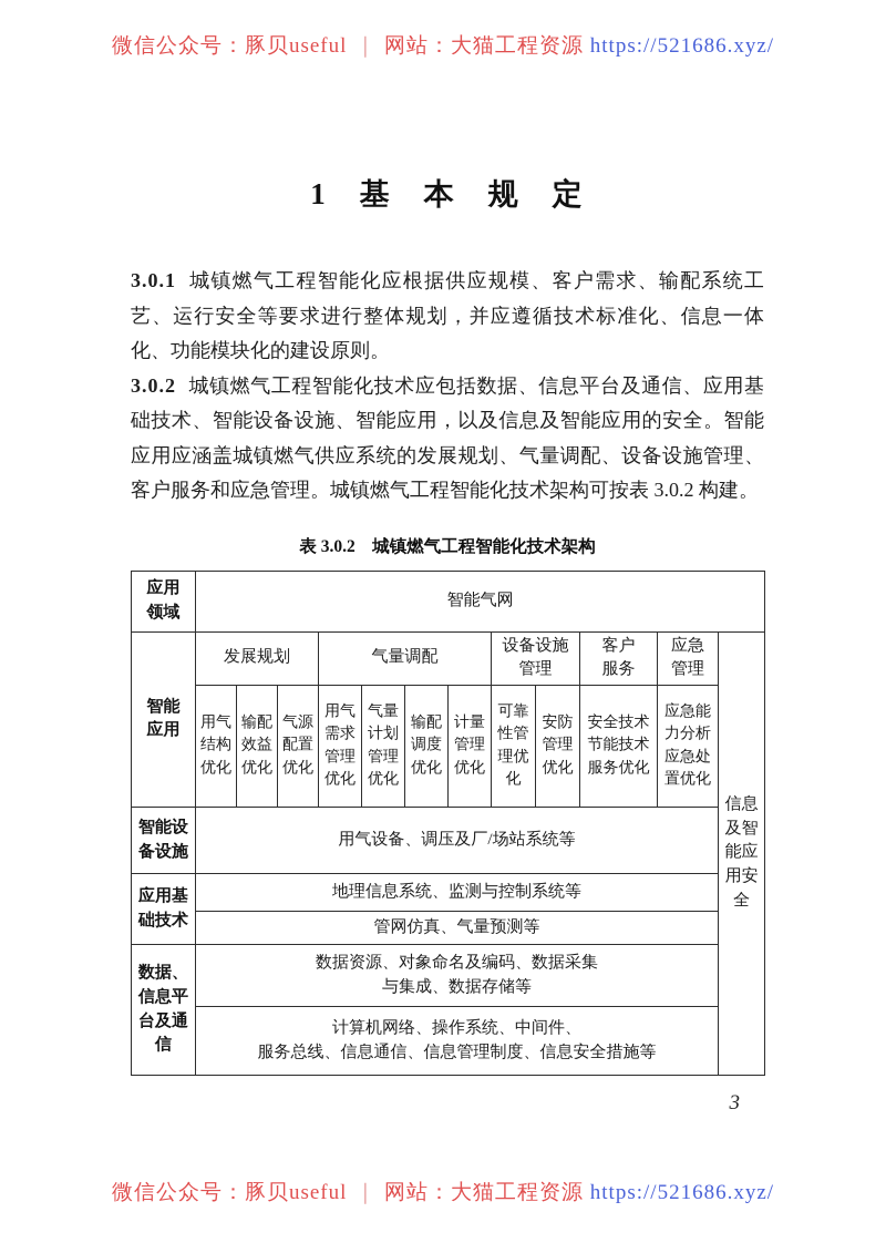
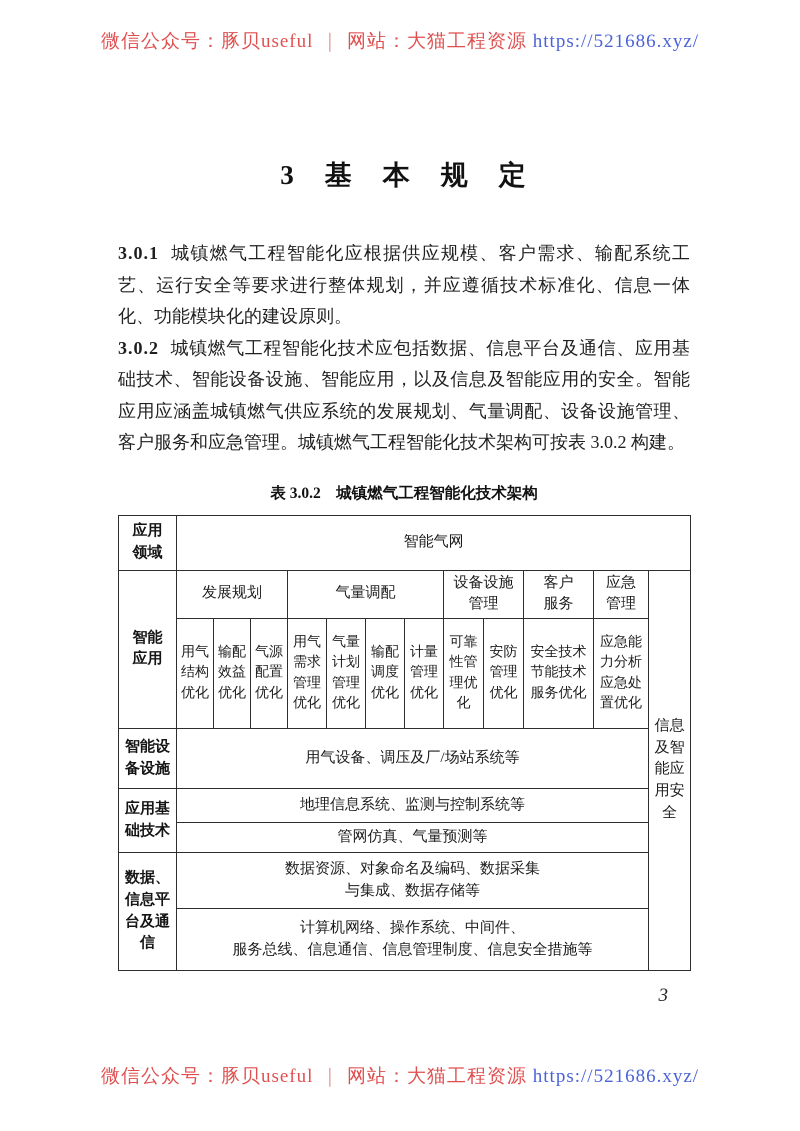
  微信公众号：豚贝useful ｜ 网站：大猫工程资源 https://521686.xyz/
- 1 基 本 规 定
+ 3 基 本 规 定
  3.0.1 城镇燃气工程智能化应根据供应规模、客户需求、输配系统工艺、运行安全等要求进行整体规划，并应遵循技术标准化、信息一体化、功能模块化的建设原则。
  3.0.2 城镇燃气工程智能化技术应包括数据、信息平台及通信、应用基础技术、智能设备设施、智能应用，以及信息及智能应用的安全。智能应用应涵盖城镇燃气供应系统的发展规划、气量调配、设备设施管理、客户服务和应急管理。城镇燃气工程智能化技术架构可按表 3.0.2 构建。
  表 3.0.2 城镇燃气工程智能化技术架构
  应用领域	智能气网
  智能应用	发展规划	气量调配	设备设施管理	客户服务	应急管理	信息及智能应用安全
  用气结构优化	输配效益优化	气源配置优化	用气需求管理优化	气量计划管理优化	输配调度优化	计量管理优化	可靠性管理优化	安防管理优化	安全技术节能技术服务优化	应急能力分析应急处置优化
  智能设备设施	用气设备、调压及厂/场站系统等
  应用基础技术	地理信息系统、监测与控制系统等
  管网仿真、气量预测等
  数据、信息平台及通信	数据资源、对象命名及编码、数据采集 与集成、数据存储等
  计算机网络、操作系统、中间件、 服务总线、信息通信、信息管理制度、信息安全措施等
  3
  微信公众号：豚贝useful ｜ 网站：大猫工程资源 https://521686.xyz/
